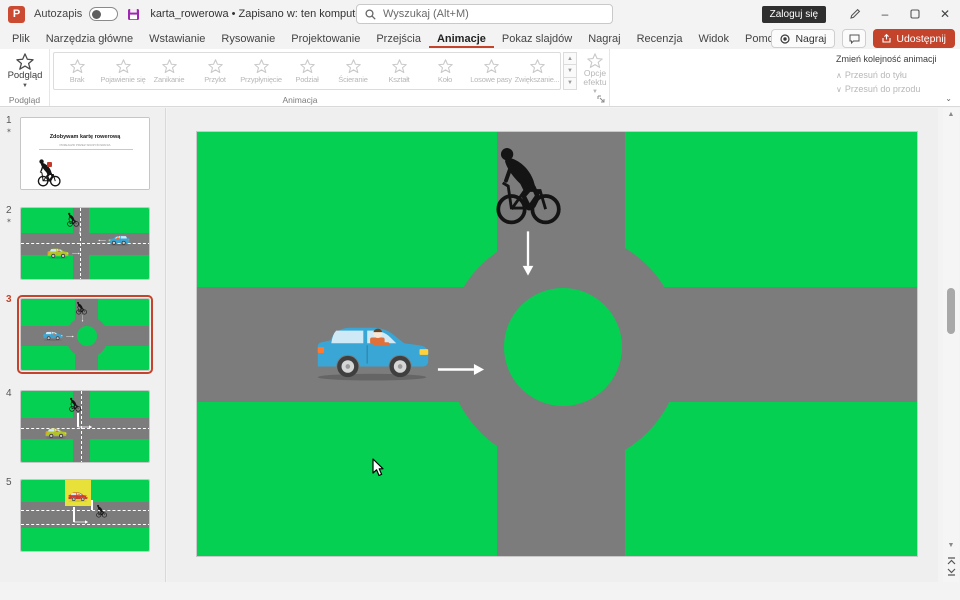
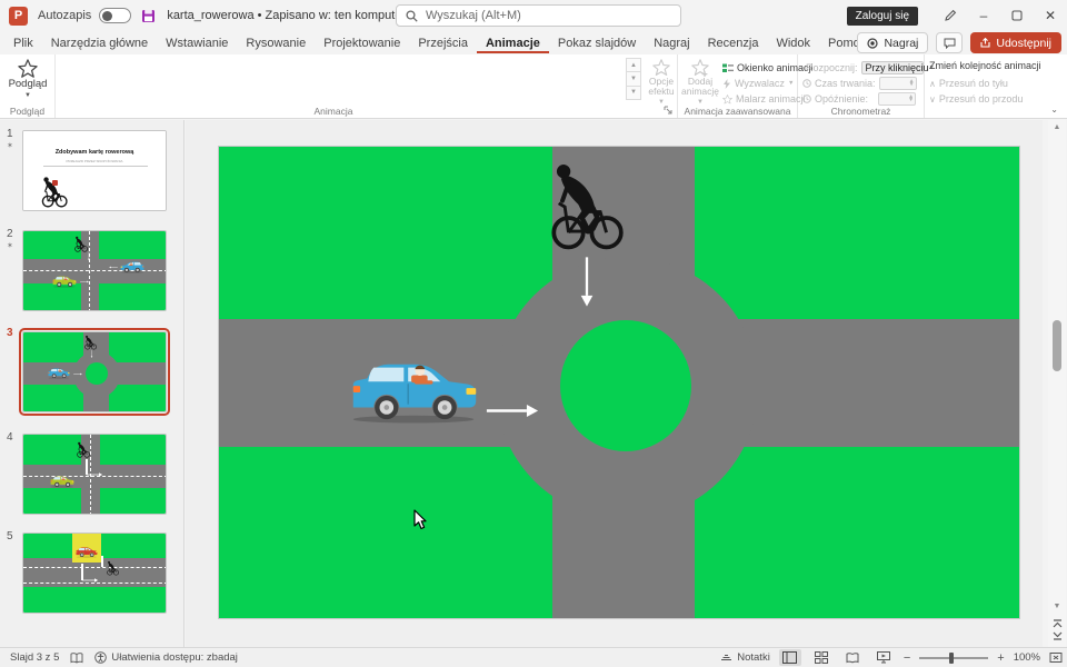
  P
  Autozapis
  karta_rowerowa • Zapisano w: ten komput
  Wyszukaj (Alt+M)
  Zaloguj się
  –
  ✕
  Plik
  Narzędzia główne
  Wstawianie
  Rysowanie
  Projektowanie
  Przejścia
  Animacje
  Pokaz slajdów
  Nagraj
  Recenzja
  Widok
  Nagraj
  Udostępnij
  Podgląd
  Podgląd
- Brak
- Pojawienie się
- Zanikanie
- Przylot
- Przypłynięcie
- Podział
- Ścieranie
- Kształt
- Koło
- Losowe pasy
- Zwiększanie...
  Opcje efektu
  Animacja
+ Dodaj animację
+ Okienko animacji
+ Wyzwalacz
+ Malarz animacji
+ Animacja zaawansowana
+ Rozpocznij:
+ Przy kliknięciu
+ Czas trwania:
+ Opóźnienie:
+ Chronometraż
  Zmień kolejność animacji
  ∧
  Przesuń do tyłu
  ∨
  Przesuń do przodu
  ⌄
  1
  2
  3
  4
  5
+ Slajd 3 z 5
+ Ułatwienia dostępu: zbadaj
+ Notatki
+ −
+ +
+ 100%
